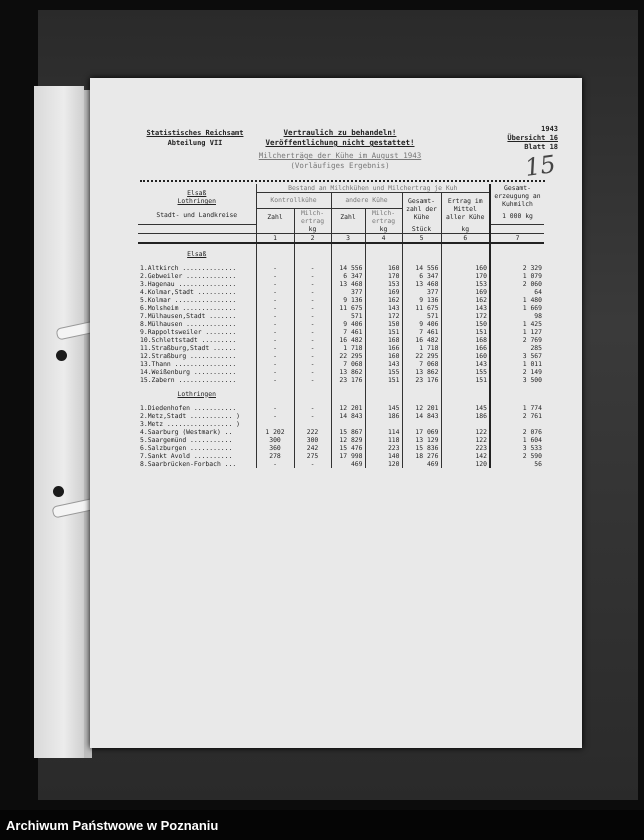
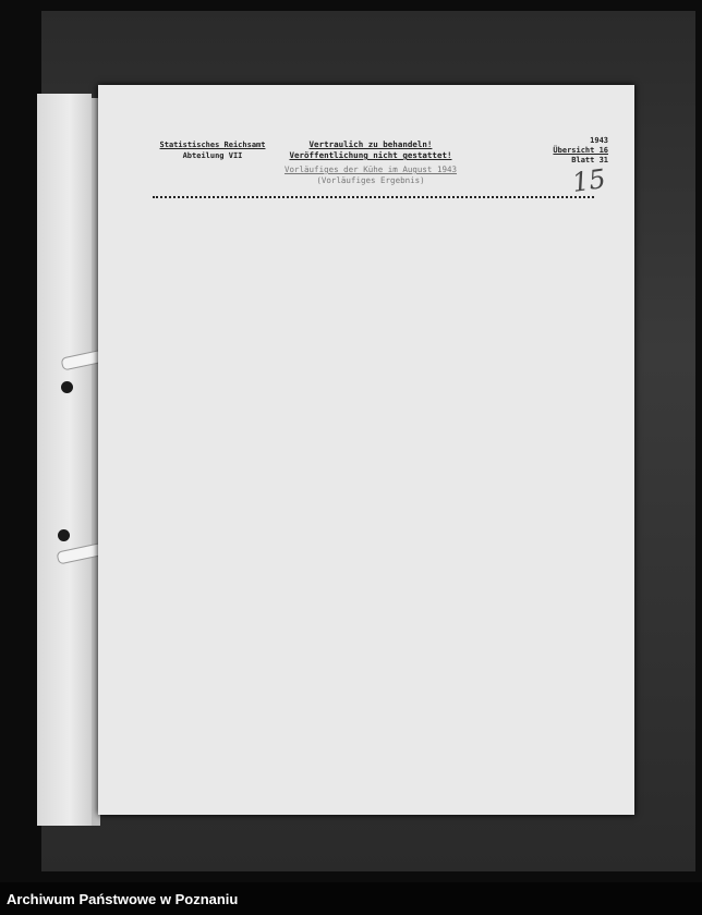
  Statistisches Reichsamt
  Abteilung VII
  Vertraulich zu behandeln!
  Veröffentlichung nicht gestattet!
- Milcherträge der Kühe im August 1943
+ Vorläufiges der Kühe im August 1943
  (Vorläufiges Ergebnis)
  1943
  Übersicht 16
- Blatt 18
+ Blatt 31
- Elsaß Lothringen Stadt- und Landkreise	Bestand an Milchkühen und Milchertrag je Kuh	Gesamt-erzeugung an Kuhmilch
- Kontrollkühe	andere Kühe	Gesamt-zahl der Kühe	Ertrag im Mittel aller Kühe
- Zahl	Milch-ertrag	Zahl	Milch-ertrag	1 000 kg
- 		kg		kg	Stück	kg
- 	1	2	3	4	5	6	7
- Elsaß
- 1.Altkirch ..............	-	-	14 556	160	14 556	160	2 329
- 2.Gebweiler .............	-	-	6 347	170	6 347	170	1 079
- 3.Hagenau ...............	-	-	13 468	153	13 468	153	2 060
- 4.Kolmar,Stadt ..........	-	-	377	169	377	169	64
- 5.Kolmar ................	-	-	9 136	162	9 136	162	1 480
- 6.Molsheim ..............	-	-	11 675	143	11 675	143	1 669
- 7.Mülhausen,Stadt .......	-	-	571	172	571	172	98
- 8.Mülhausen .............	-	-	9 406	150	9 406	150	1 425
- 9.Rappoltsweiler ........	-	-	7 461	151	7 461	151	1 127
- 10.Schlettstadt .........	-	-	16 482	168	16 482	168	2 769
- 11.Straßburg,Stadt ......	-	-	1 718	166	1 718	166	285
- 12.Straßburg ............	-	-	22 295	160	22 295	160	3 567
- 13.Thann ................	-	-	7 068	143	7 068	143	1 011
- 14.Weißenburg ...........	-	-	13 862	155	13 862	155	2 149
- 15.Zabern ...............	-	-	23 176	151	23 176	151	3 500
- Lothringen
- 1.Diedenhofen ...........	-	-	12 201	145	12 201	145	1 774
- 2.Metz,Stadt ........... )	-	-	14 843	186	14 843	186	2 761
- 3.Metz ................. )
- 4.Saarburg (Westmark) ..	1 202	222	15 867	114	17 069	122	2 076
- 5.Saargemünd ...........	300	300	12 829	118	13 129	122	1 604
- 6.Salzburgen ...........	360	242	15 476	223	15 836	223	3 533
- 7.Sankt Avold ..........	278	275	17 998	140	18 276	142	2 590
- 8.Saarbrücken-Forbach ...	-	-	469	120	469	120	56
  Archiwum Państwowe w Poznaniu
